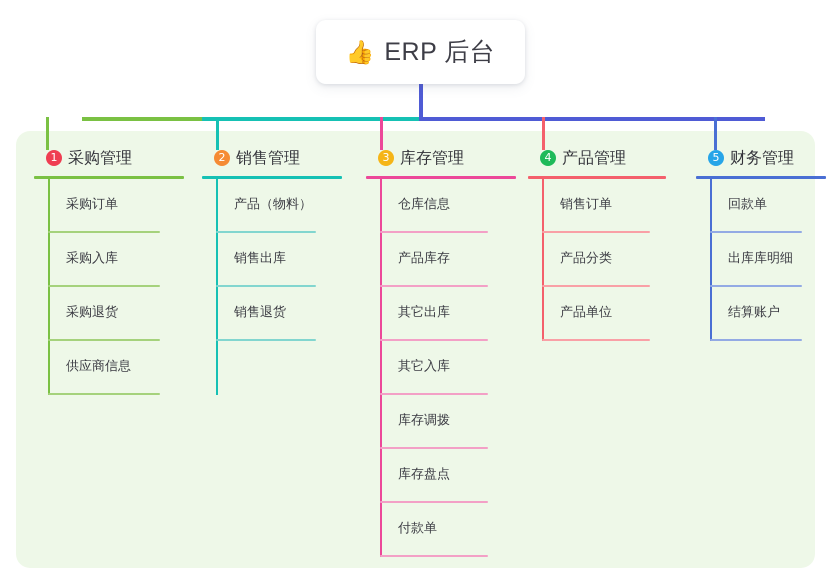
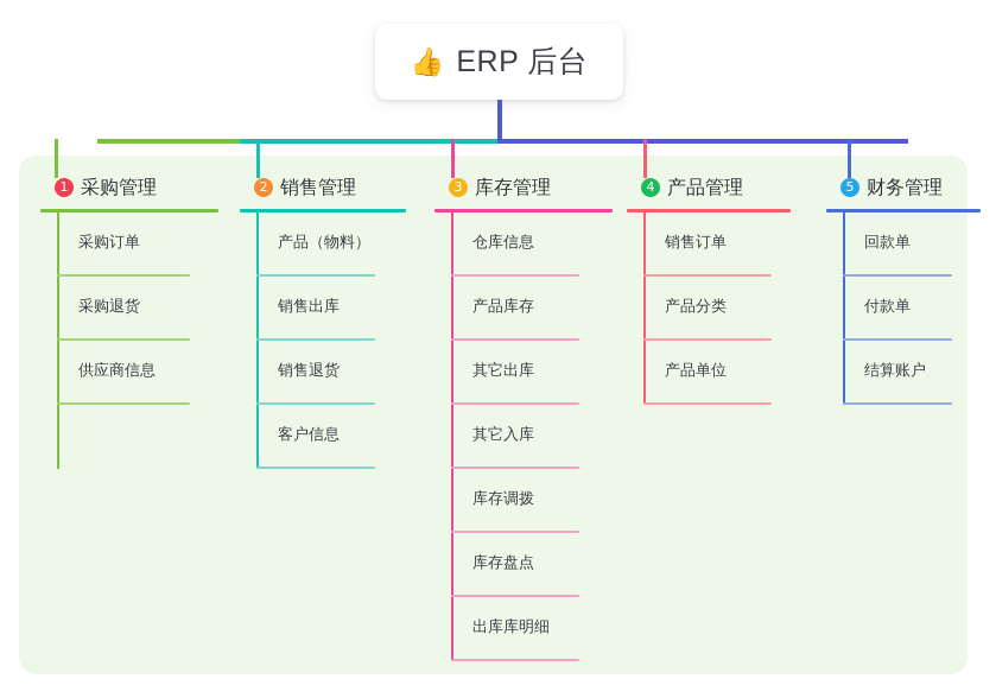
  👍
  ERP 后台
  1
  采购管理
  采购订单
- 采购入库
  采购退货
  供应商信息
  2
  销售管理
  产品（物料）
  销售出库
  销售退货
+ 客户信息
  3
  库存管理
  仓库信息
  产品库存
  其它出库
  其它入库
  库存调拨
  库存盘点
- 付款单
+ 出库库明细
  4
  产品管理
  销售订单
  产品分类
  产品单位
  5
  财务管理
  回款单
- 出库库明细
+ 付款单
  结算账户
